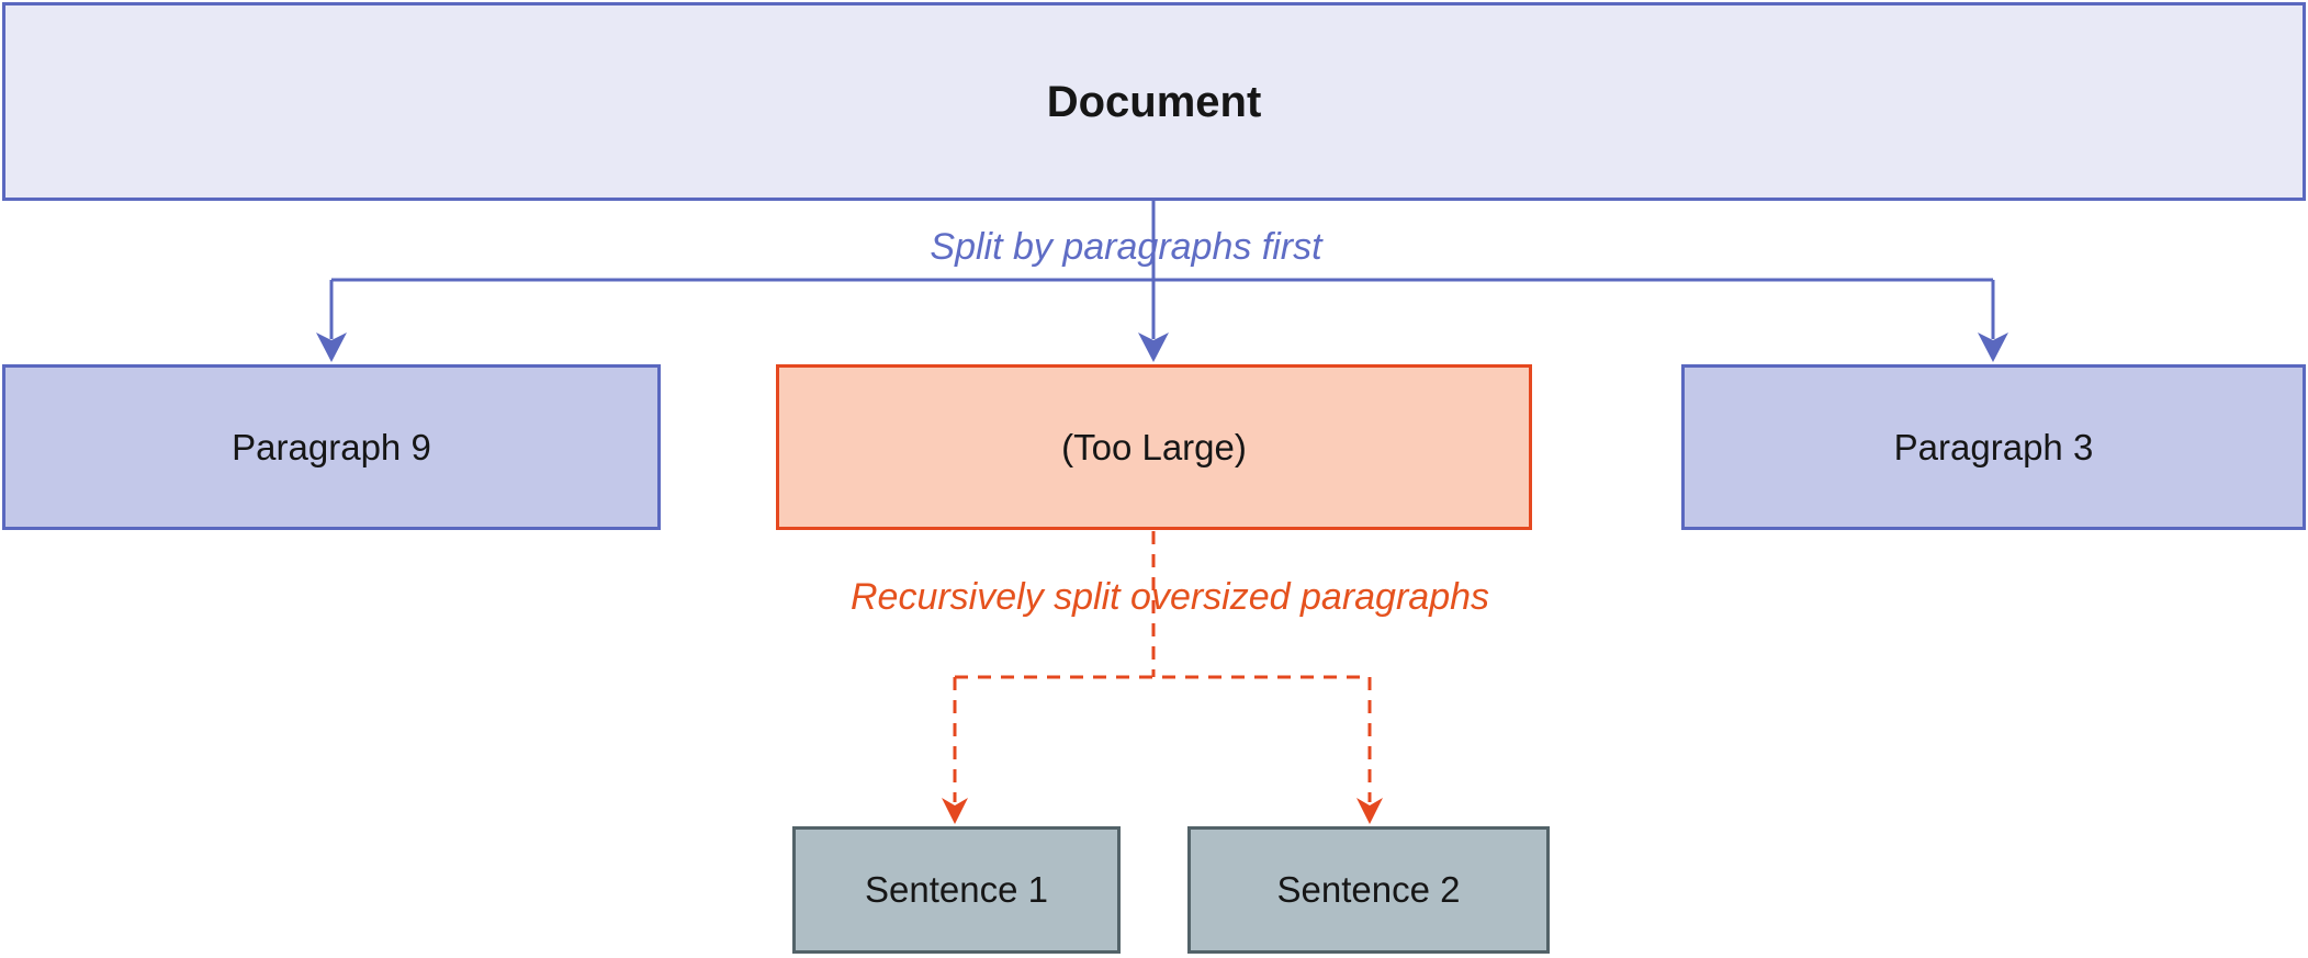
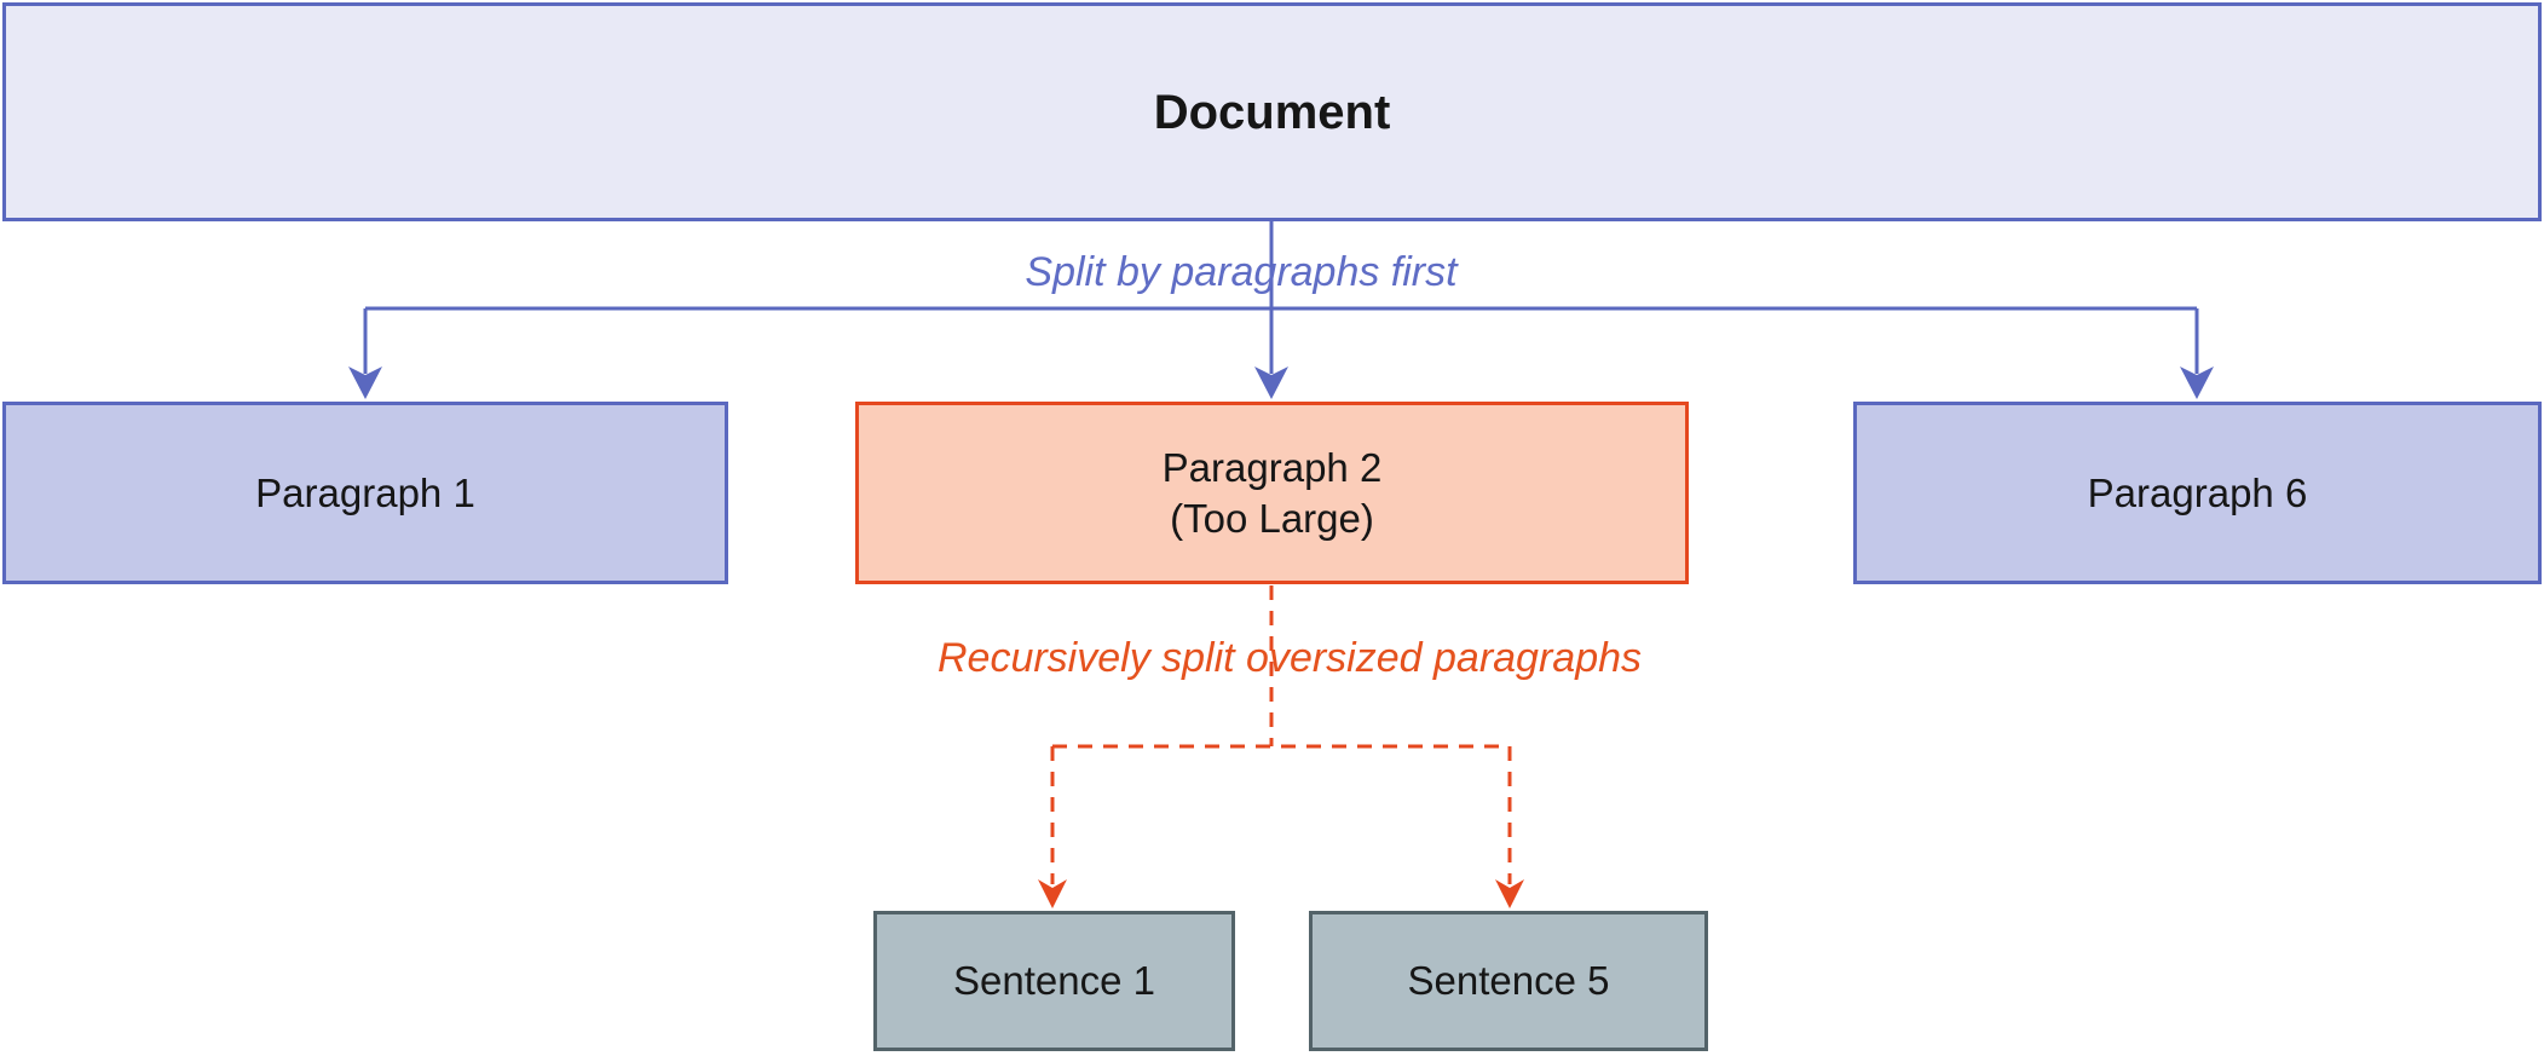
  Document
- Paragraph 9
+ Paragraph 1
+ Paragraph 2
  (Too Large)
- Paragraph 3
+ Paragraph 6
  Sentence 1
- Sentence 2
+ Sentence 5
  Split by paragraphs first
  Recursively split oversized paragraphs
